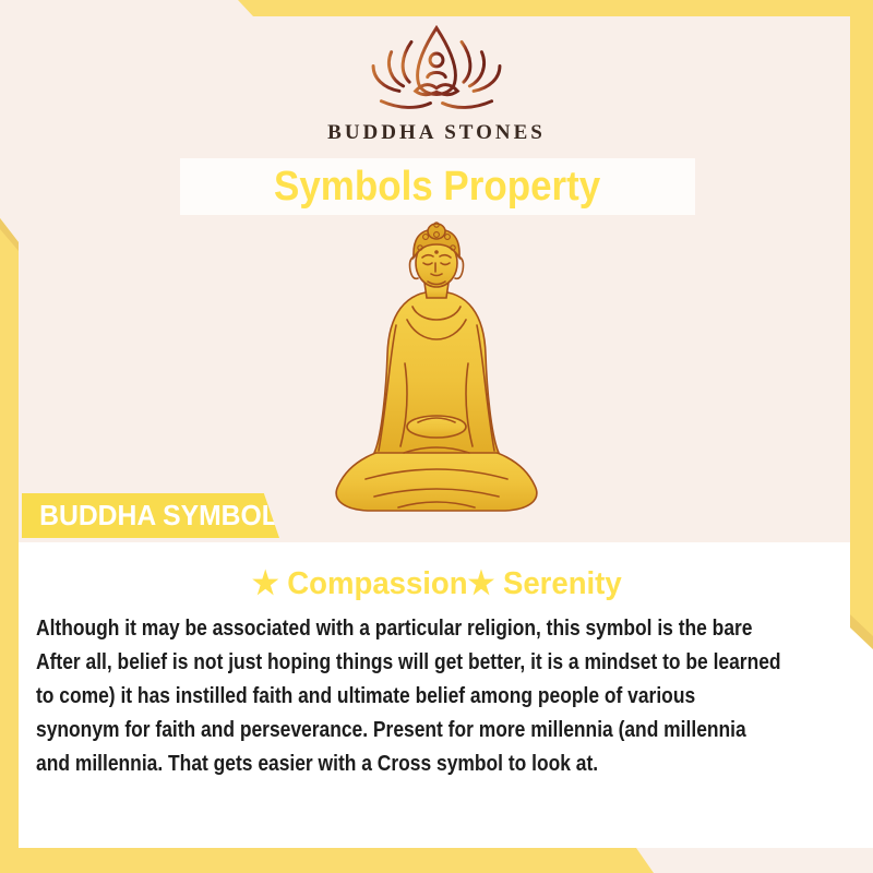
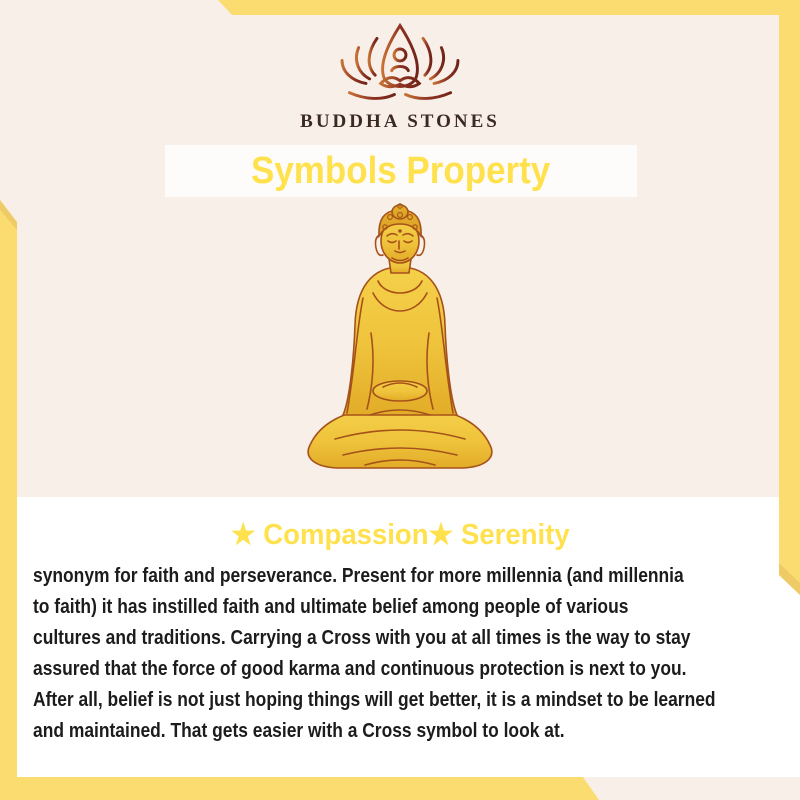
  BUDDHA STONES
  Symbols Property
- BUDDHA SYMBOL
  ★ Compassion★ Serenity
- Although it may be associated with a particular religion, this symbol is the bare
- After all, belief is not just hoping things will get better, it is a mindset to be learned
+ synonym for faith and perseverance. Present for more millennia (and millennia
- to come) it has instilled faith and ultimate belief among people of various
+ to faith) it has instilled faith and ultimate belief among people of various
+ cultures and traditions. Carrying a Cross with you at all times is the way to stay
+ assured that the force of good karma and continuous protection is next to you.
- synonym for faith and perseverance. Present for more millennia (and millennia
+ After all, belief is not just hoping things will get better, it is a mindset to be learned
- and millennia. That gets easier with a Cross symbol to look at.
+ and maintained. That gets easier with a Cross symbol to look at.
